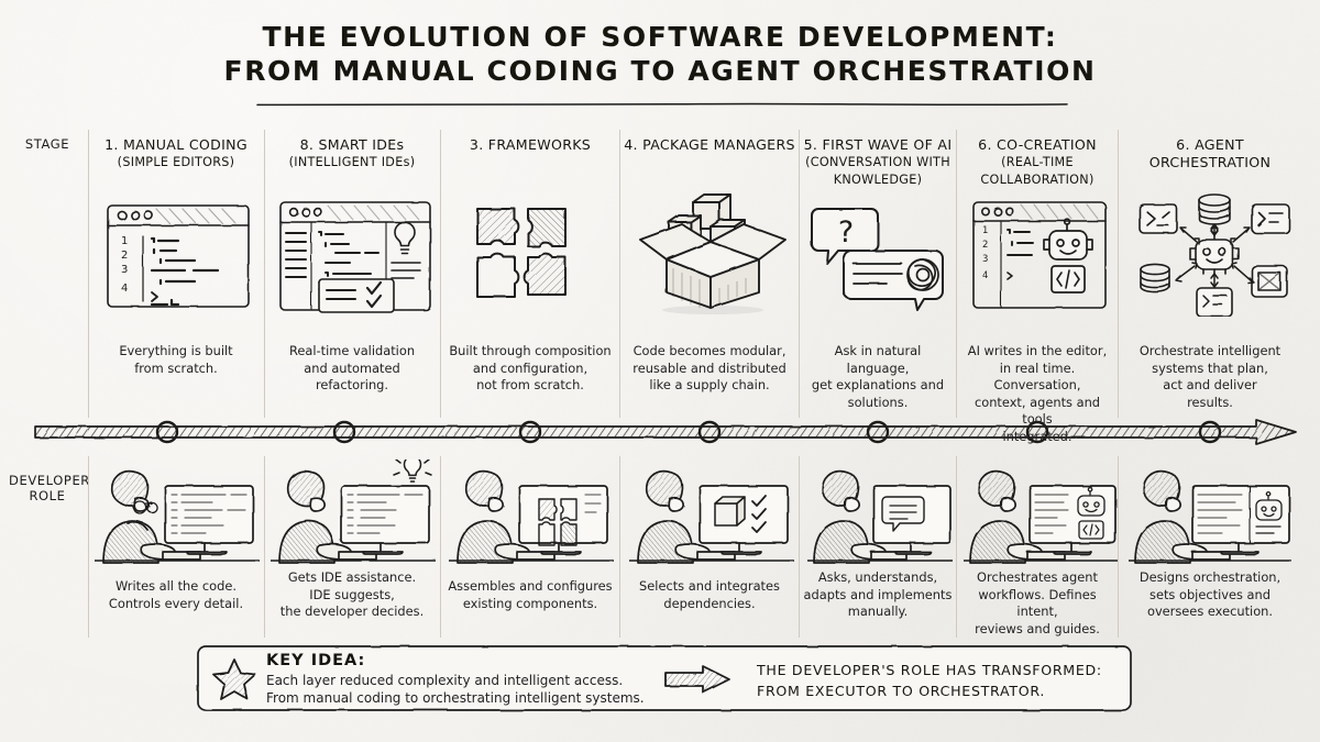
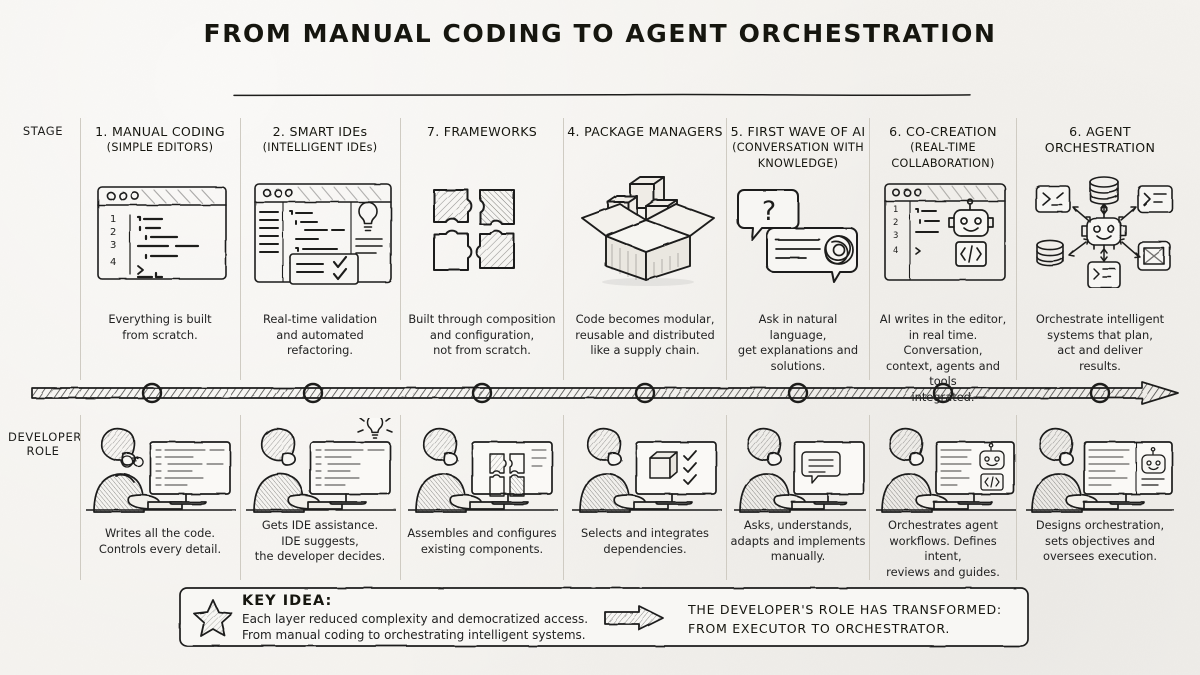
- THE EVOLUTION OF SOFTWARE DEVELOPMENT:
  FROM MANUAL CODING TO AGENT ORCHESTRATION
  STAGE
  DEVELOPER
  ROLE
  1. MANUAL CODING
  (SIMPLE EDITORS)
- 8. SMART IDEs
+ 2. SMART IDEs
  (INTELLIGENT IDEs)
- 3. FRAMEWORKS
+ 7. FRAMEWORKS
  4. PACKAGE MANAGERS
  5. FIRST WAVE OF AI
  (CONVERSATION WITH
  KNOWLEDGE)
  6. CO-CREATION
  (REAL-TIME
  COLLABORATION)
  6. AGENT
  ORCHESTRATION
  1
  2
  3
  4
  ?
  1
  2
  3
  4
  Everything is built
  from scratch.
  Real-time validation
  and automated
  refactoring.
  Built through composition
  and configuration,
  not from scratch.
  Code becomes modular,
  reusable and distributed
  like a supply chain.
  Ask in natural language,
  get explanations and
  solutions.
  AI writes in the editor,
  in real time. Conversation,
  context, agents and tools
  Orchestrate intelligent
  systems that plan,
  act and deliver
  results.
  Writes all the code.
  Controls every detail.
  Gets IDE assistance.
  IDE suggests,
  the developer decides.
  Assembles and configures
  existing components.
  Selects and integrates
  dependencies.
  Asks, understands,
  adapts and implements
  manually.
  Orchestrates agent
  workflows. Defines intent,
  reviews and guides.
  Designs orchestration,
  sets objectives and
  oversees execution.
  KEY IDEA:
- Each layer reduced complexity and intelligent access.
+ Each layer reduced complexity and democratized access.
  From manual coding to orchestrating intelligent systems.
  THE DEVELOPER'S ROLE HAS TRANSFORMED:
  FROM EXECUTOR TO ORCHESTRATOR.
